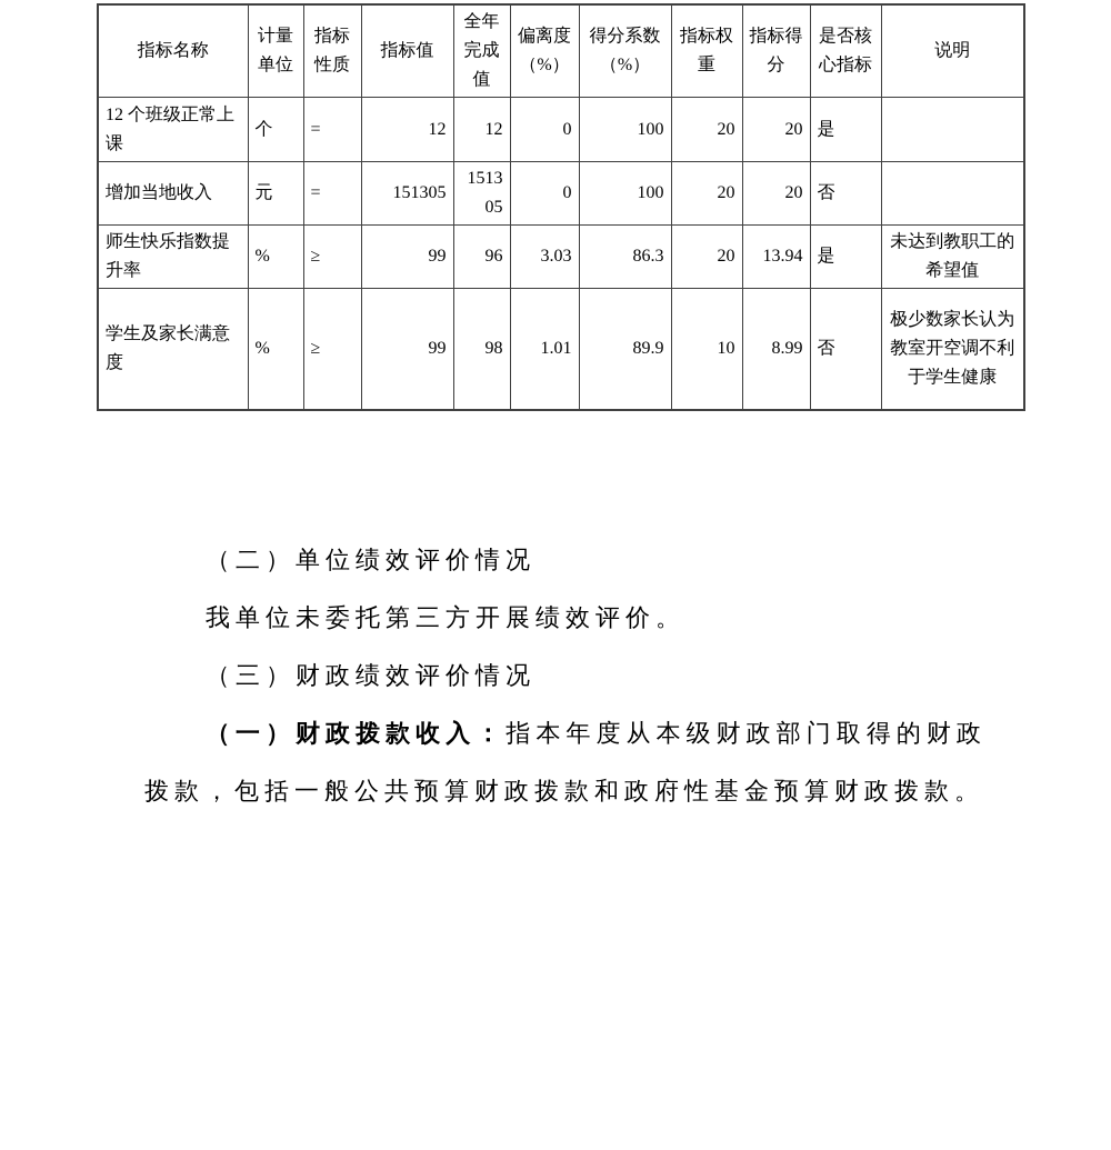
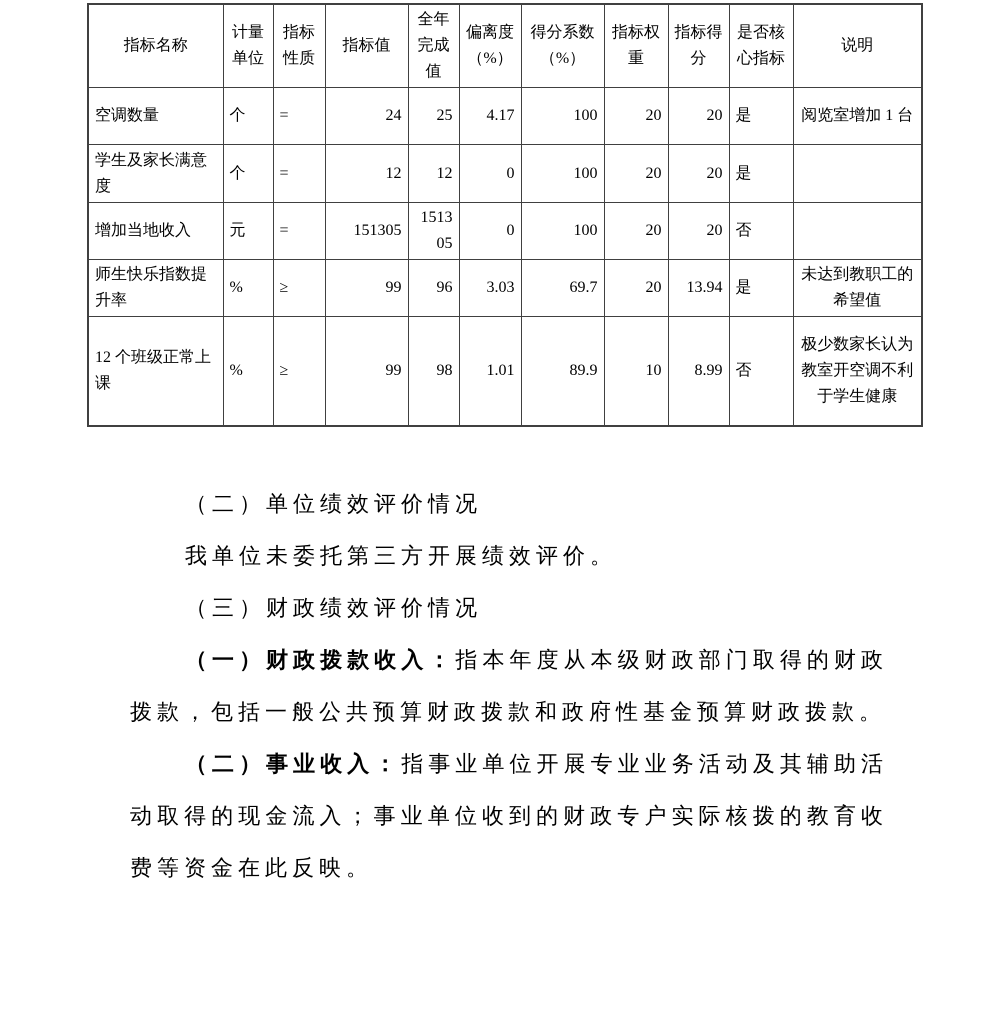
  指标名称	计量单位	指标性质	指标值	全年完成值	偏离度（%）	得分系数（%）	指标权重	指标得分	是否核心指标	说明
+ 空调数量	个	=	24	25	4.17	100	20	20	是	阅览室增加 1 台
- 12 个班级正常上课	个	=	12	12	0	100	20	20	是
+ 学生及家长满意度	个	=	12	12	0	100	20	20	是
  增加当地收入	元	=	151305	151305	0	100	20	20	否
- 师生快乐指数提升率	%	≥	99	96	3.03	86.3	20	13.94	是	未达到教职工的希望值
+ 师生快乐指数提升率	%	≥	99	96	3.03	69.7	20	13.94	是	未达到教职工的希望值
- 学生及家长满意度	%	≥	99	98	1.01	89.9	10	8.99	否	极少数家长认为教室开空调不利于学生健康
+ 12 个班级正常上课	%	≥	99	98	1.01	89.9	10	8.99	否	极少数家长认为教室开空调不利于学生健康
  （二）单位绩效评价情况
  我单位未委托第三方开展绩效评价。
  （三）财政绩效评价情况
  （一）财政拨款收入：指本年度从本级财政部门取得的财政拨款，包括一般公共预算财政拨款和政府性基金预算财政拨款。
+ （二）事业收入：指事业单位开展专业业务活动及其辅助活动取得的现金流入；事业单位收到的财政专户实际核拨的教育收费等资金在此反映。
